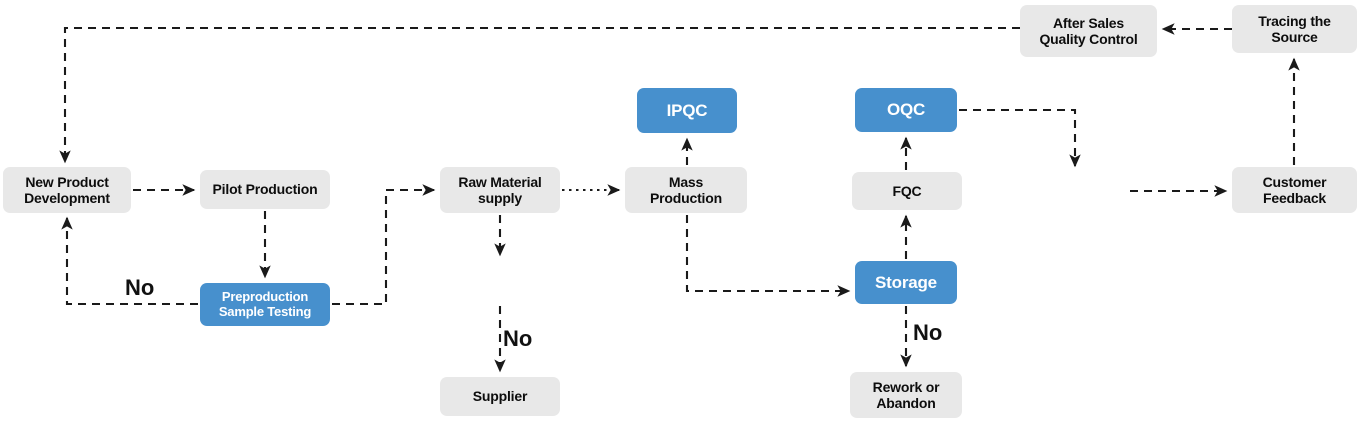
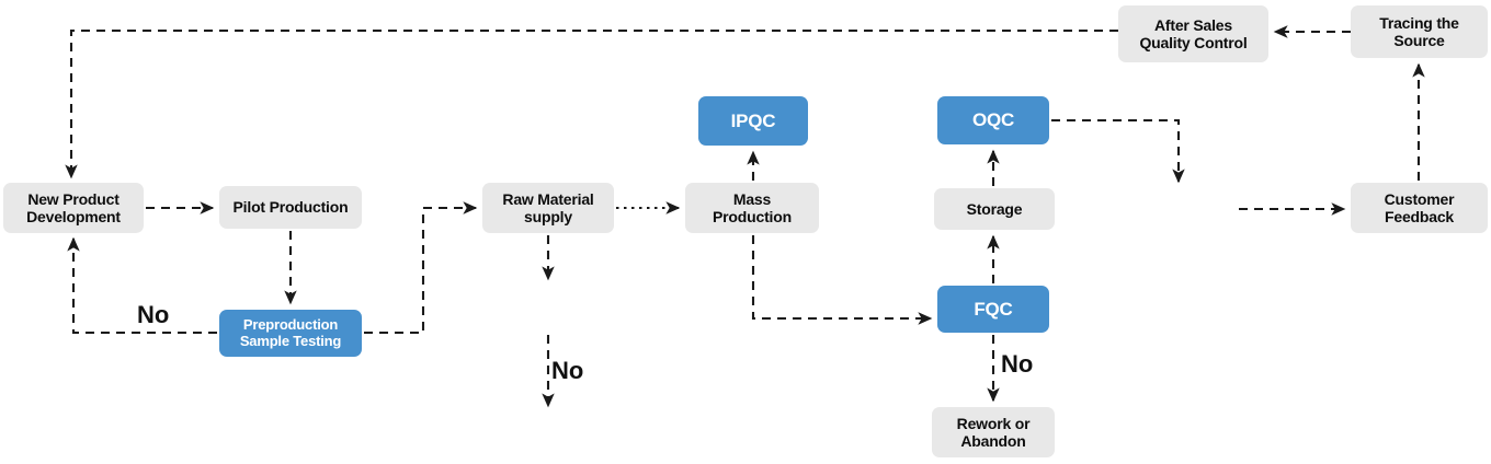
  New Product
  Development
  Pilot Production
  Preproduction
  Sample Testing
  Raw Material
  supply
- Supplier
  Mass
  Production
  IPQC
- Storage
+ FQC
  Rework or
  Abandon
- FQC
+ Storage
  OQC
  Customer
  Feedback
  Tracing the
  Source
  After Sales
  Quality Control
  No
  No
  No
